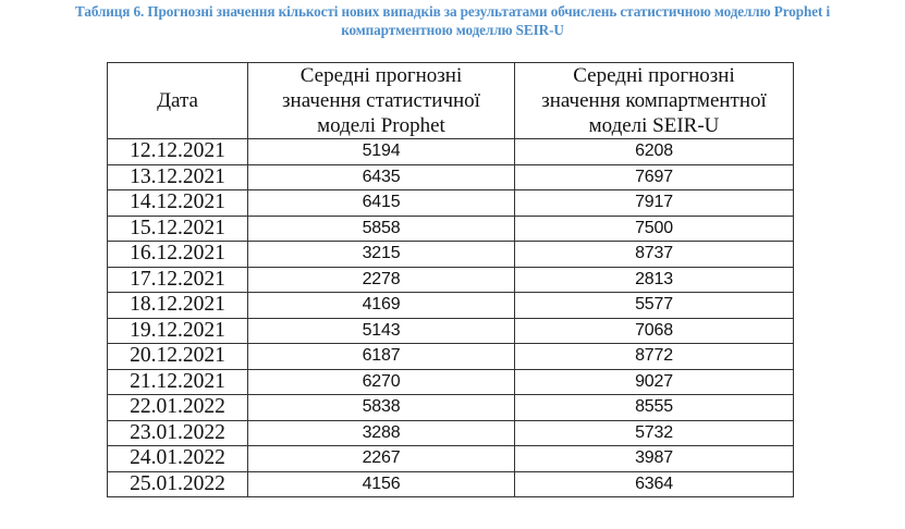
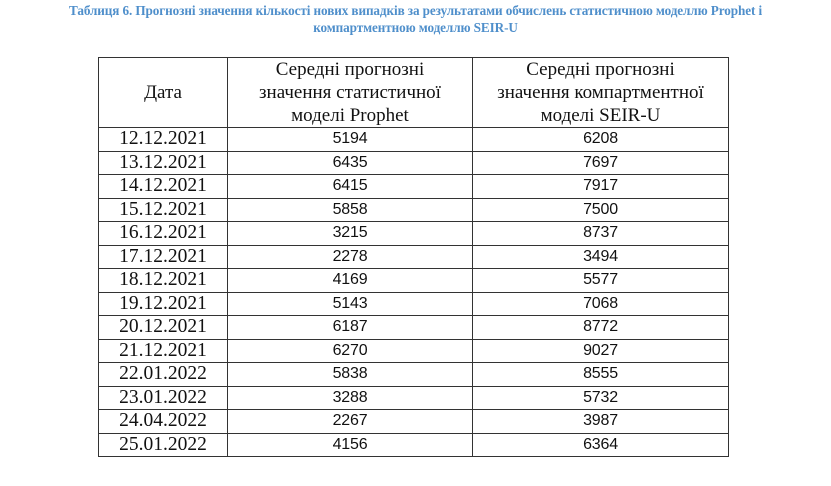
  Таблиця 6. Прогнозні значення кількості нових випадків за результатами обчислень статистичною моделлю Prophet і
  компартментною моделлю SEIR-U
  Дата	Середні прогнозні значення статистичної моделі Prophet	Середні прогнозні значення компартментної моделі SEIR-U
  12.12.2021	5194	6208
  13.12.2021	6435	7697
  14.12.2021	6415	7917
  15.12.2021	5858	7500
  16.12.2021	3215	8737
- 17.12.2021	2278	2813
+ 17.12.2021	2278	3494
  18.12.2021	4169	5577
  19.12.2021	5143	7068
  20.12.2021	6187	8772
  21.12.2021	6270	9027
  22.01.2022	5838	8555
  23.01.2022	3288	5732
- 24.01.2022	2267	3987
+ 24.04.2022	2267	3987
  25.01.2022	4156	6364
